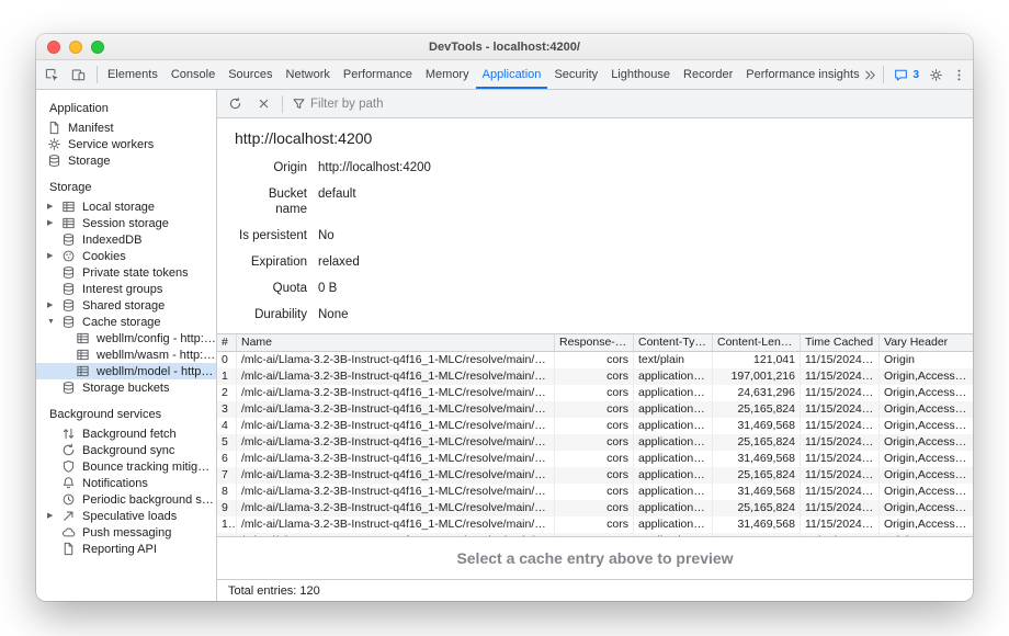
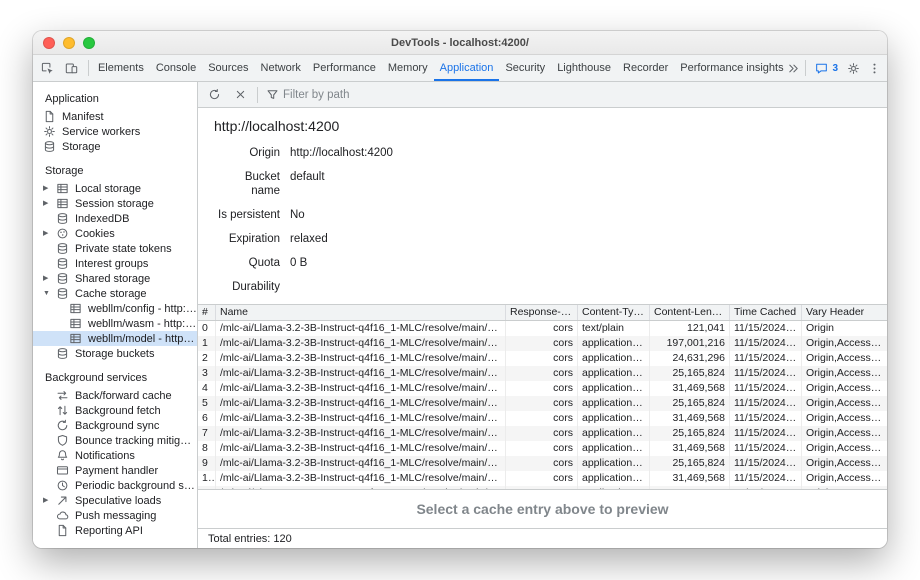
  DevTools - localhost:4200/
  Elements
  Console
  Sources
  Network
  Performance
  Memory
  Application
  Security
  Lighthouse
  Recorder
  Performance insights
  3
  Application
  Manifest
  Service workers
  Storage
  Storage
  Local storage
  Session storage
  IndexedDB
  Cookies
  Private state tokens
  Interest groups
  Shared storage
  Cache storage
  webllm/config - http://l
  webllm/wasm - http://lo
  webllm/model - http://l
  Storage buckets
  Background services
+ Back/forward cache
  Background fetch
  Background sync
  Bounce tracking mitigatio
  Notifications
+ Payment handler
  Periodic background syn
  Speculative loads
  Push messaging
  Reporting API
  Filter by path
  http://localhost:4200
  Origin
  http://localhost:4200
  Bucket name
  default
  Is persistent
  No
  Expiration
  relaxed
  Quota
  0 B
  Durability
- None
  #
  Name
  Response-Typ
  Content-Type
  Content-Length
  Time Cached
  Vary Header
  0
  /mlc-ai/Llama-3.2-3B-Instruct-q4f16_1-MLC/resolve/main/nda
  cors
  text/plain
  121,041
  11/15/2024, 10
  Origin
  1
  /mlc-ai/Llama-3.2-3B-Instruct-q4f16_1-MLC/resolve/main/para
  cors
  application/oc
  197,001,216
  11/15/2024, 10
  Origin,Access…
  2
  /mlc-ai/Llama-3.2-3B-Instruct-q4f16_1-MLC/resolve/main/para
  cors
  application/oc
  24,631,296
  11/15/2024, 10
  Origin,Access…
  3
  /mlc-ai/Llama-3.2-3B-Instruct-q4f16_1-MLC/resolve/main/para
  cors
  application/oc
  25,165,824
  11/15/2024, 10
  Origin,Access…
  4
  /mlc-ai/Llama-3.2-3B-Instruct-q4f16_1-MLC/resolve/main/para
  cors
  application/oc
  31,469,568
  11/15/2024, 10
  Origin,Access…
  5
  /mlc-ai/Llama-3.2-3B-Instruct-q4f16_1-MLC/resolve/main/para
  cors
  application/oc
  25,165,824
  11/15/2024, 10
  Origin,Access…
  6
  /mlc-ai/Llama-3.2-3B-Instruct-q4f16_1-MLC/resolve/main/para
  cors
  application/oc
  31,469,568
  11/15/2024, 10
  Origin,Access…
  7
  /mlc-ai/Llama-3.2-3B-Instruct-q4f16_1-MLC/resolve/main/para
  cors
  application/oc
  25,165,824
  11/15/2024, 10
  Origin,Access…
  8
  /mlc-ai/Llama-3.2-3B-Instruct-q4f16_1-MLC/resolve/main/para
  cors
  application/oc
  31,469,568
  11/15/2024, 10
  Origin,Access…
  9
  /mlc-ai/Llama-3.2-3B-Instruct-q4f16_1-MLC/resolve/main/para
  cors
  application/oc
  25,165,824
  11/15/2024, 10
  Origin,Access…
  10
  /mlc-ai/Llama-3.2-3B-Instruct-q4f16_1-MLC/resolve/main/para
  cors
  application/oc
  31,469,568
  11/15/2024, 10
  Origin,Access…
  Select a cache entry above to preview
  Total entries: 120
